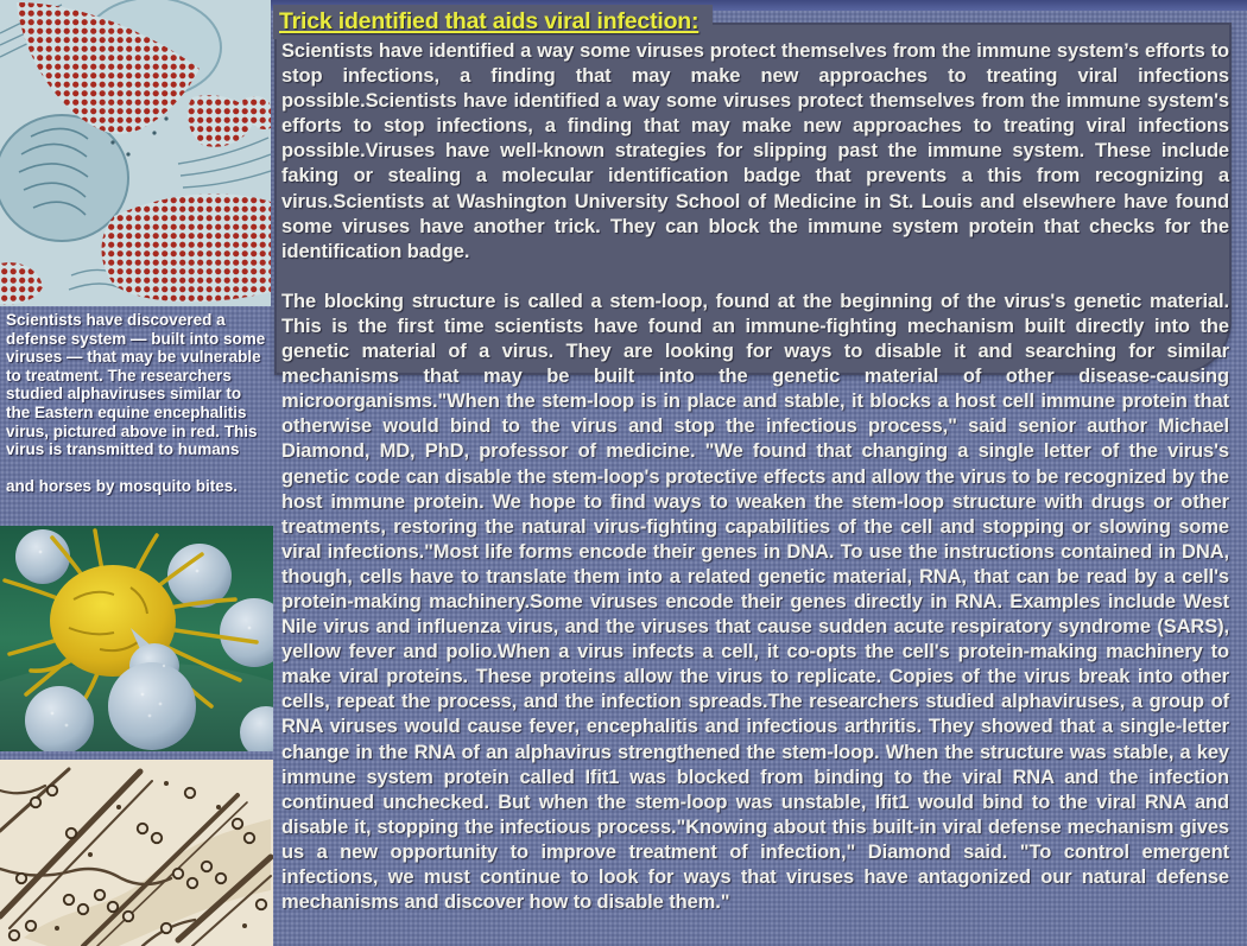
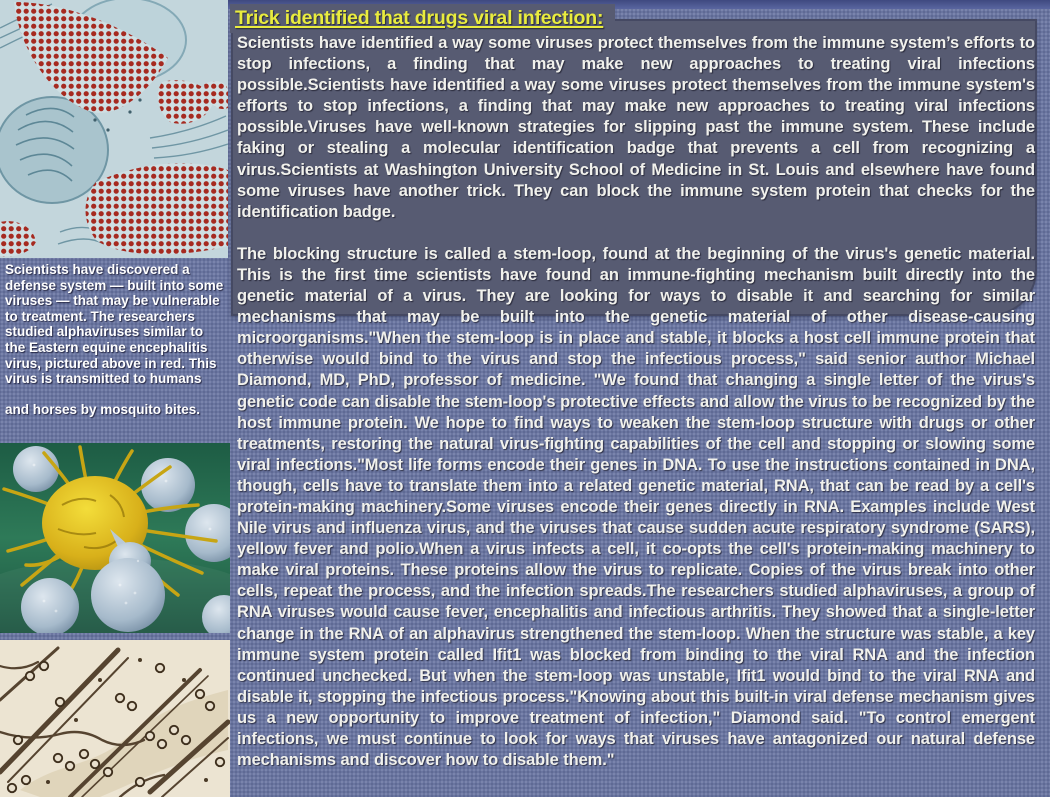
- Trick identified that aids viral infection:
+ Trick identified that drugs viral infection:
  Scientists have discovered a
  defense system — built into some
  viruses — that may be vulnerable
  to treatment. The researchers
  studied alphaviruses similar to
  the Eastern equine encephalitis
  virus, pictured above in red. This
  virus is transmitted to humans
  and horses by mosquito bites.
- Scientists have identified a way some viruses protect themselves from the immune system’s efforts to stop infections, a finding that may make new approaches to treating viral infections possible.Scientists have identified a way some viruses protect themselves from the immune system's efforts to stop infections, a finding that may make new approaches to treating viral infections possible.Viruses have well-known strategies for slipping past the immune system. These include faking or stealing a molecular identification badge that prevents a this from recognizing a virus.Scientists at Washington University School of Medicine in St. Louis and elsewhere have found some viruses have another trick. They can block the immune system protein that checks for the identification badge.
+ Scientists have identified a way some viruses protect themselves from the immune system’s efforts to stop infections, a finding that may make new approaches to treating viral infections possible.Scientists have identified a way some viruses protect themselves from the immune system's efforts to stop infections, a finding that may make new approaches to treating viral infections possible.Viruses have well-known strategies for slipping past the immune system. These include faking or stealing a molecular identification badge that prevents a cell from recognizing a virus.Scientists at Washington University School of Medicine in St. Louis and elsewhere have found some viruses have another trick. They can block the immune system protein that checks for the identification badge.
  The blocking structure is called a stem-loop, found at the beginning of the virus's genetic material. This is the first time scientists have found an immune-fighting mechanism built directly into the genetic material of a virus. They are looking for ways to disable it and searching for similar mechanisms that may be built into the genetic material of other disease-causing microorganisms."When the stem-loop is in place and stable, it blocks a host cell immune protein that otherwise would bind to the virus and stop the infectious process," said senior author Michael Diamond, MD, PhD, professor of medicine. "We found that changing a single letter of the virus's genetic code can disable the stem-loop's protective effects and allow the virus to be recognized by the host immune protein. We hope to find ways to weaken the stem-loop structure with drugs or other treatments, restoring the natural virus-fighting capabilities of the cell and stopping or slowing some viral infections."Most life forms encode their genes in DNA. To use the instructions contained in DNA, though, cells have to translate them into a related genetic material, RNA, that can be read by a cell's protein-making machinery.Some viruses encode their genes directly in RNA. Examples include West Nile virus and influenza virus, and the viruses that cause sudden acute respiratory syndrome (SARS), yellow fever and polio.When a virus infects a cell, it co-opts the cell's protein-making machinery to make viral proteins. These proteins allow the virus to replicate. Copies of the virus break into other cells, repeat the process, and the infection spreads.The researchers studied alphaviruses, a group of RNA viruses would cause fever, encephalitis and infectious arthritis. They showed that a single-letter change in the RNA of an alphavirus strengthened the stem-loop. When the structure was stable, a key immune system protein called Ifit1 was blocked from binding to the viral RNA and the infection continued unchecked. But when the stem-loop was unstable, Ifit1 would bind to the viral RNA and disable it, stopping the infectious process."Knowing about this built-in viral defense mechanism gives us a new opportunity to improve treatment of infection," Diamond said. "To control emergent infections, we must continue to look for ways that viruses have antagonized our natural defense mechanisms and discover how to disable them."
